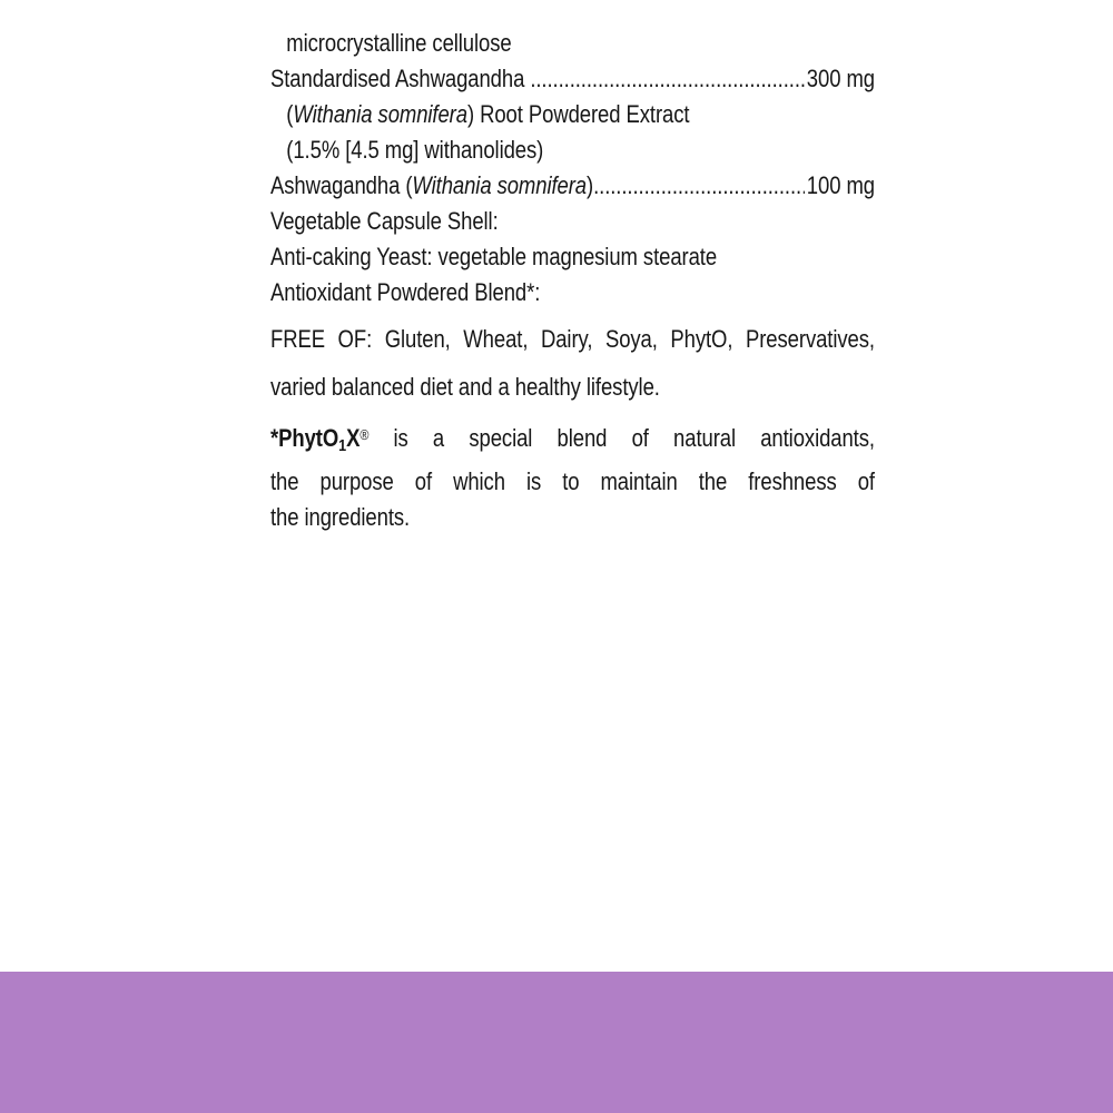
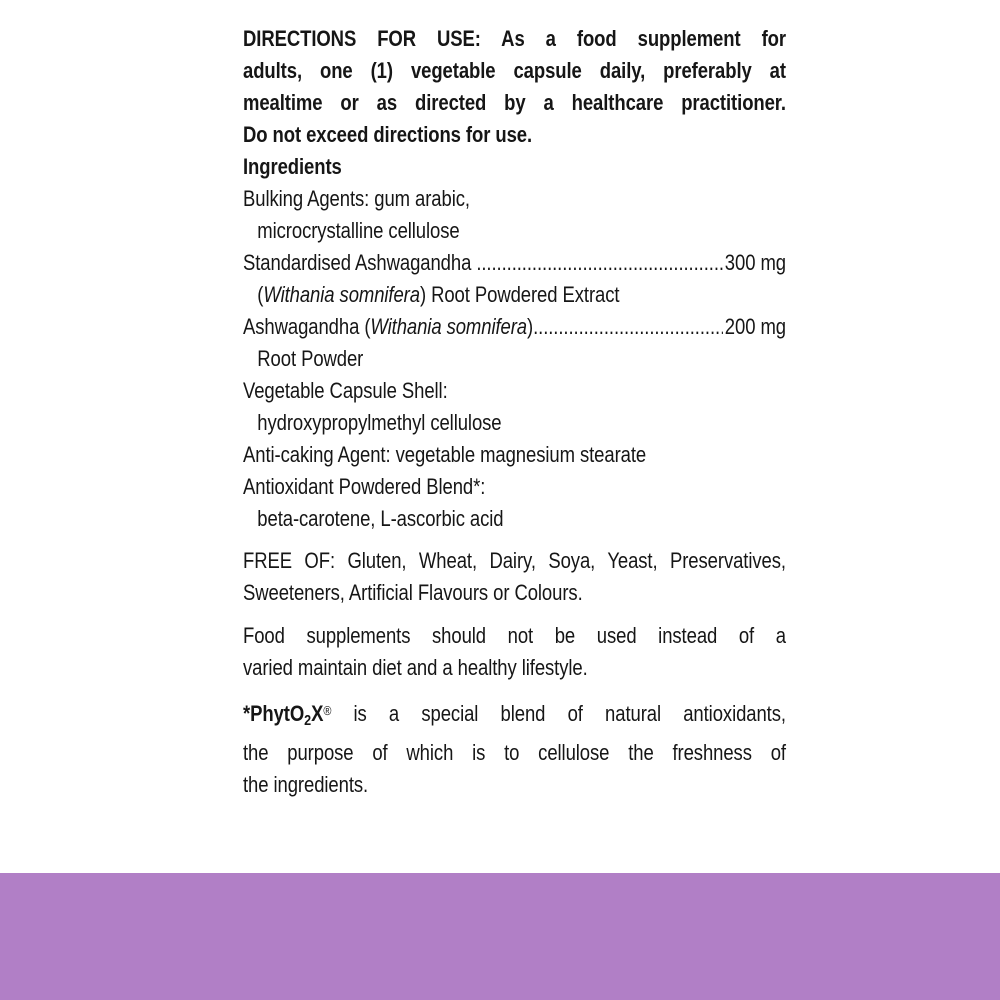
+ DIRECTIONS FOR USE: As a food supplement for
+ adults, one (1) vegetable capsule daily, preferably at
+ mealtime or as directed by a healthcare practitioner.
+ Do not exceed directions for use.
+ Ingredients
+ Bulking Agents: gum arabic,
  microcrystalline cellulose
  Standardised Ashwagandha
  300 mg
  (Withania somnifera) Root Powdered Extract
- (1.5% [4.5 mg] withanolides)
  Ashwagandha (Withania somnifera)
- 100 mg
+ 200 mg
+ Root Powder
  Vegetable Capsule Shell:
+ hydroxypropylmethyl cellulose
- Anti-caking Yeast: vegetable magnesium stearate
+ Anti-caking Agent: vegetable magnesium stearate
  Antioxidant Powdered Blend*:
+ beta-carotene, L-ascorbic acid
- FREE OF: Gluten, Wheat, Dairy, Soya, PhytO, Preservatives,
+ FREE OF: Gluten, Wheat, Dairy, Soya, Yeast, Preservatives,
+ Sweeteners, Artificial Flavours or Colours.
+ Food supplements should not be used instead of a
- varied balanced diet and a healthy lifestyle.
+ varied maintain diet and a healthy lifestyle.
- *PhytO1X® is a special blend of natural antioxidants,
+ *PhytO2X® is a special blend of natural antioxidants,
- the purpose of which is to maintain the freshness of
+ the purpose of which is to cellulose the freshness of
  the ingredients.
